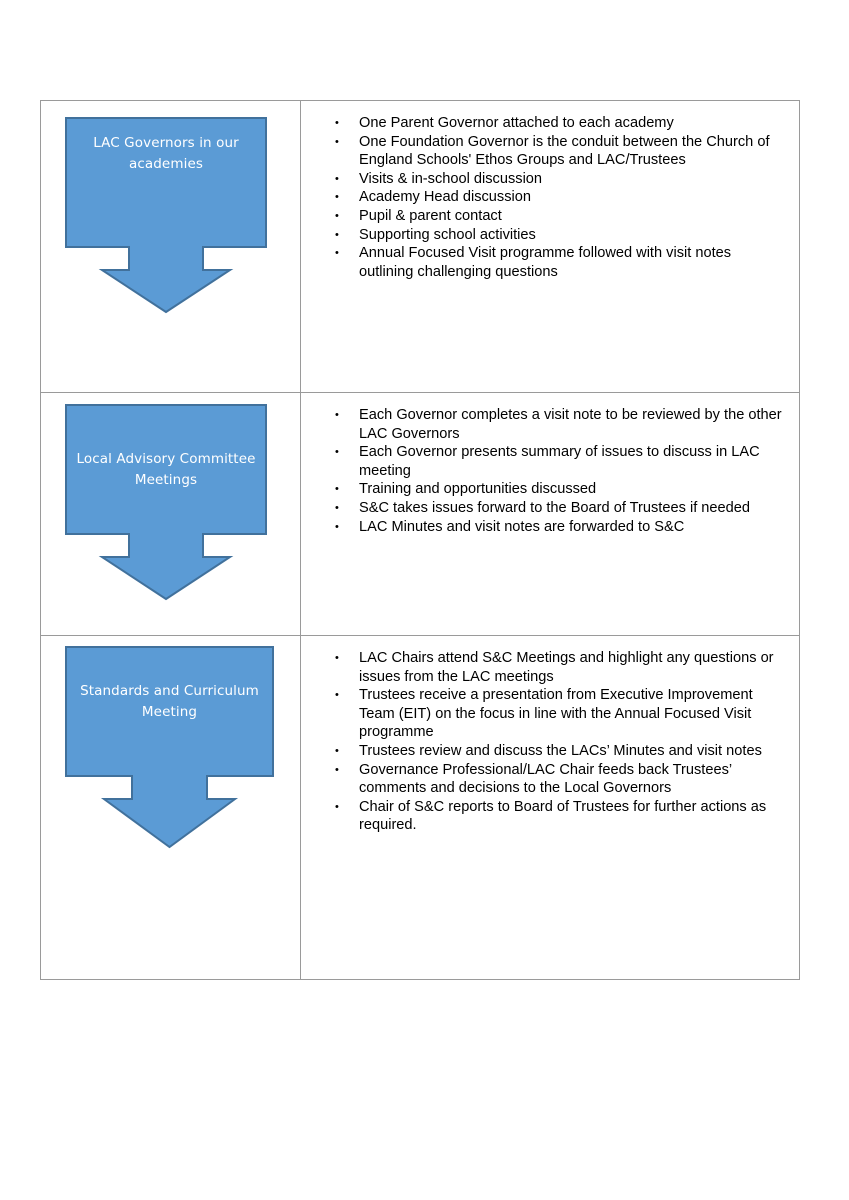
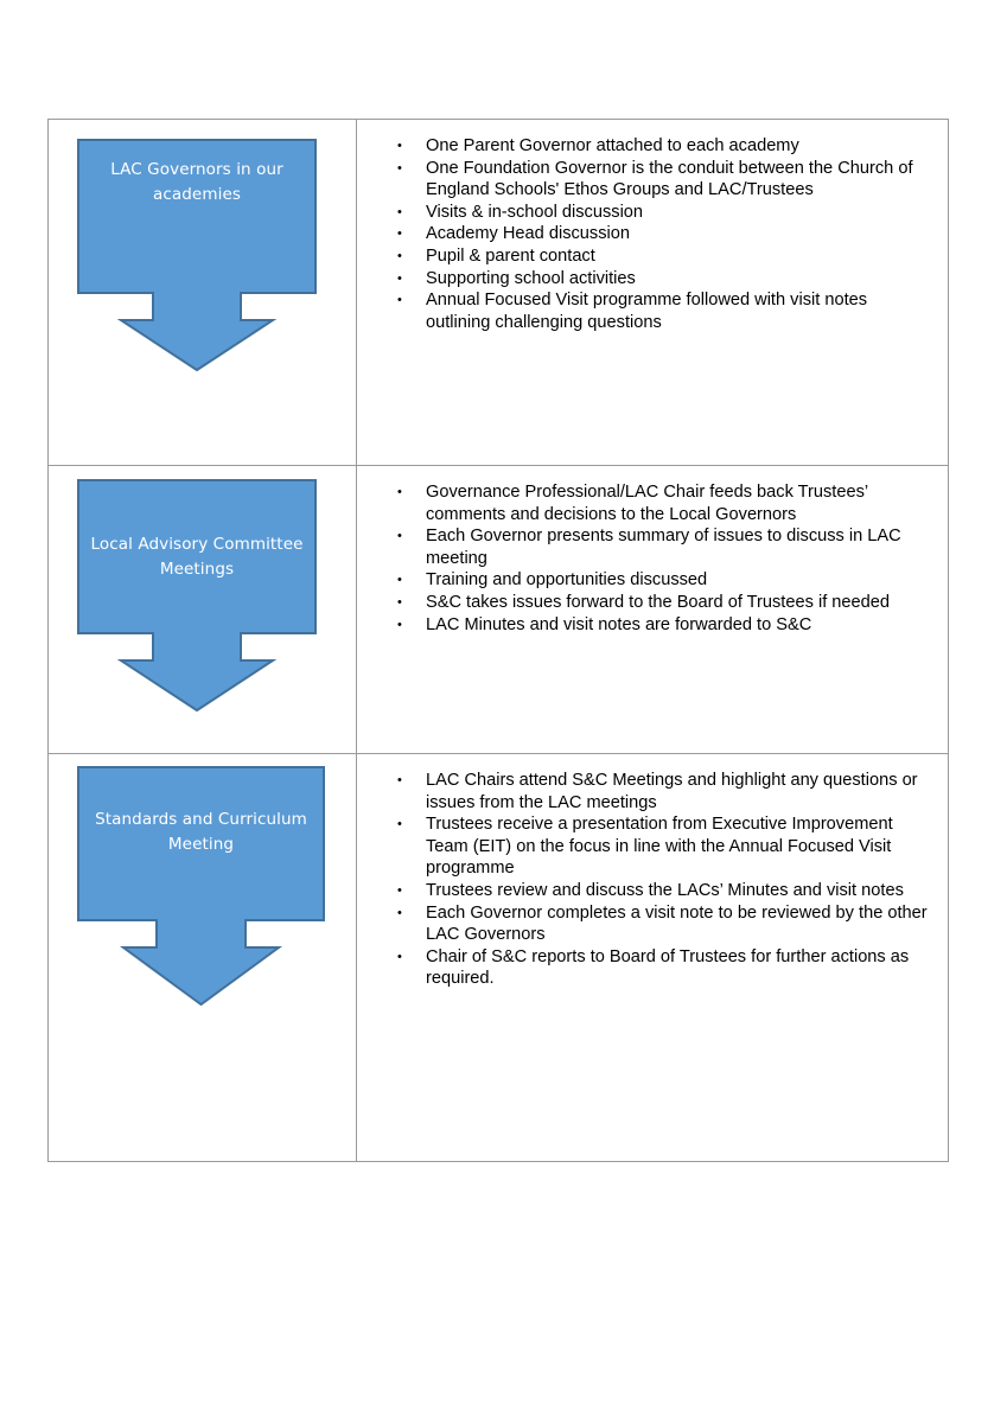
  LAC Governors in our academies
  One Parent Governor attached to each academy
  One Foundation Governor is the conduit between the Church of England Schools' Ethos Groups and LAC/Trustees
  Visits & in-school discussion
  Academy Head discussion
  Pupil & parent contact
  Supporting school activities
  Annual Focused Visit programme followed with visit notes outlining challenging questions
  Local Advisory Committee Meetings
- Each Governor completes a visit note to be reviewed by the other LAC Governors
+ Governance Professional/LAC Chair feeds back Trustees’ comments and decisions to the Local Governors
  Each Governor presents summary of issues to discuss in LAC meeting
  Training and opportunities discussed
  S&C takes issues forward to the Board of Trustees if needed
  LAC Minutes and visit notes are forwarded to S&C
  Standards and Curriculum Meeting
  LAC Chairs attend S&C Meetings and highlight any questions or issues from the LAC meetings
  Trustees receive a presentation from Executive Improvement Team (EIT) on the focus in line with the Annual Focused Visit programme
  Trustees review and discuss the LACs’ Minutes and visit notes
- Governance Professional/LAC Chair feeds back Trustees’ comments and decisions to the Local Governors
+ Each Governor completes a visit note to be reviewed by the other LAC Governors
  Chair of S&C reports to Board of Trustees for further actions as required.
